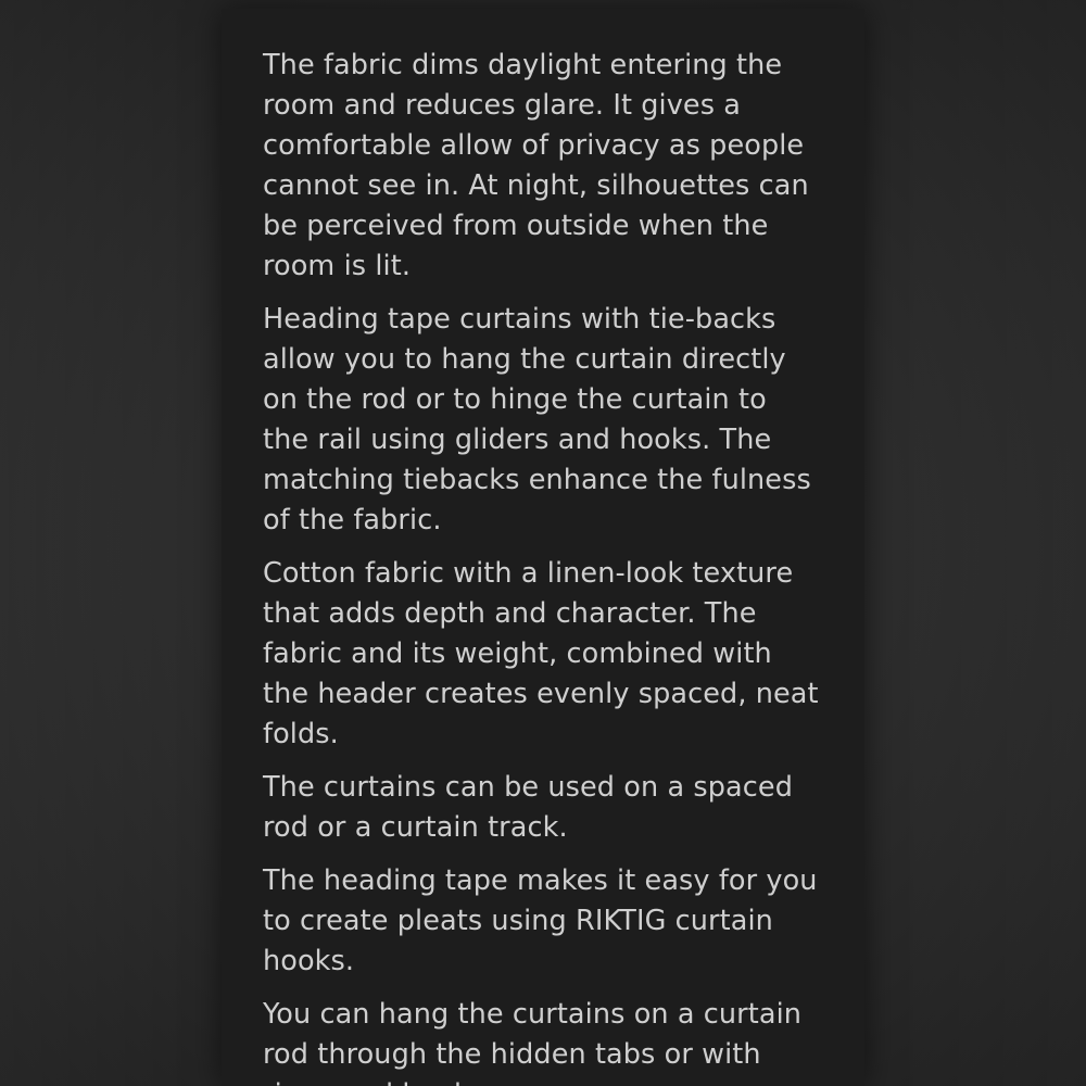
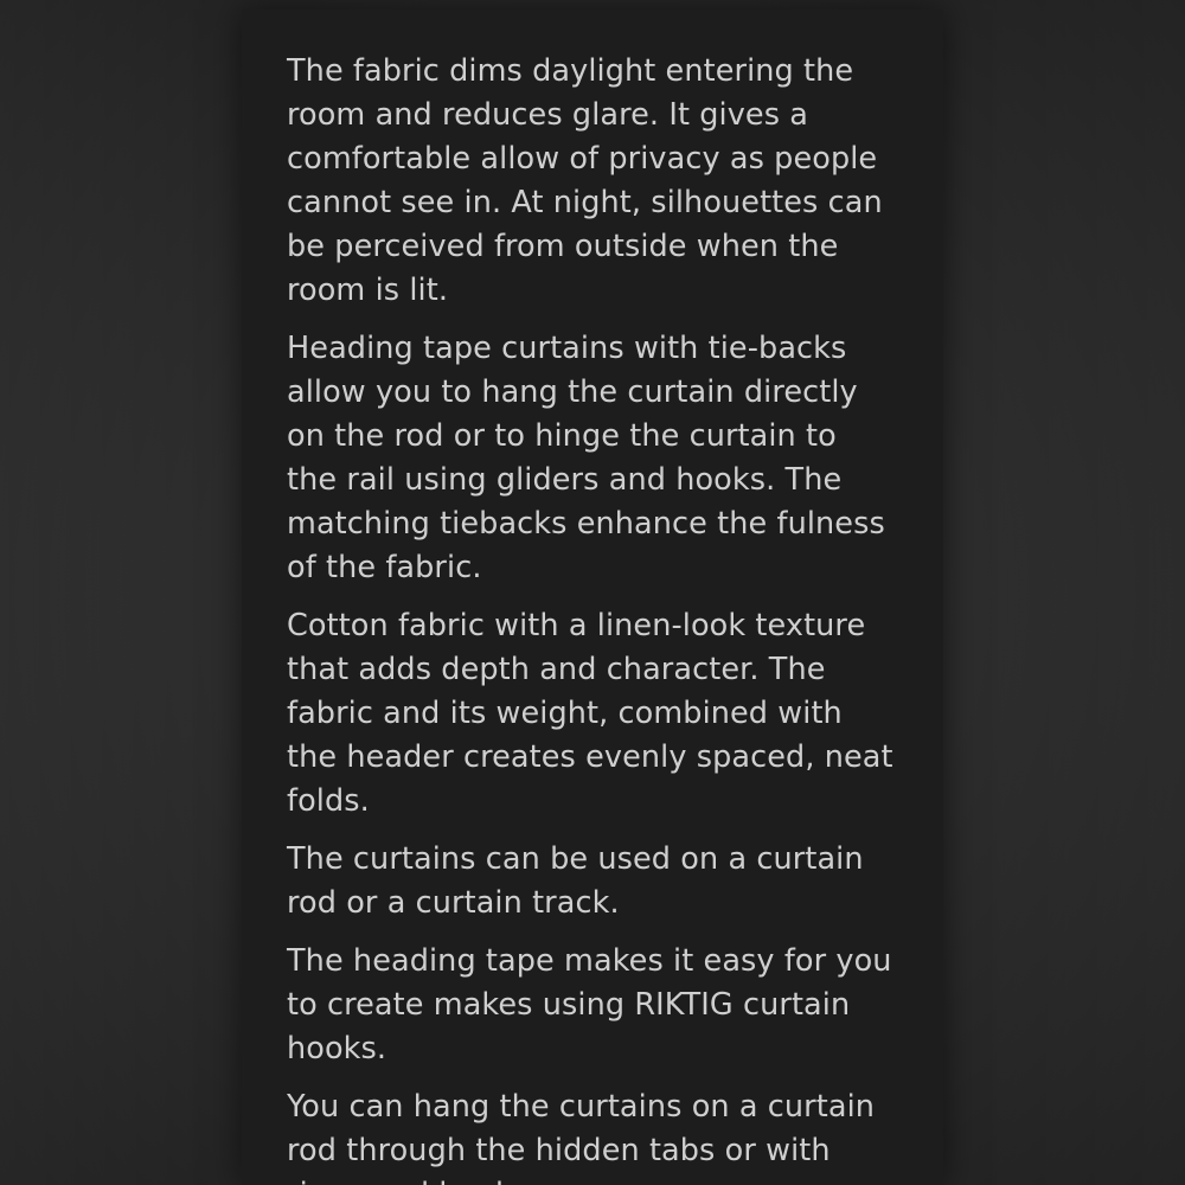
  The fabric dims daylight entering the room and reduces glare. It gives a comfortable allow of privacy as people cannot see in. At night, silhouettes can be perceived from outside when the room is lit.
  Heading tape curtains with tie-backs allow you to hang the curtain directly on the rod or to hinge the curtain to the rail using gliders and hooks. The matching tiebacks enhance the fulness of the fabric.
  Cotton fabric with a linen-look texture that adds depth and character. The fabric and its weight, combined with the header creates evenly spaced, neat folds.
- The curtains can be used on a spaced rod or a curtain track.
+ The curtains can be used on a curtain rod or a curtain track.
- The heading tape makes it easy for you to create pleats using RIKTIG curtain hooks.
+ The heading tape makes it easy for you to create makes using RIKTIG curtain hooks.
  You can hang the curtains on a curtain rod through the hidden tabs or with
